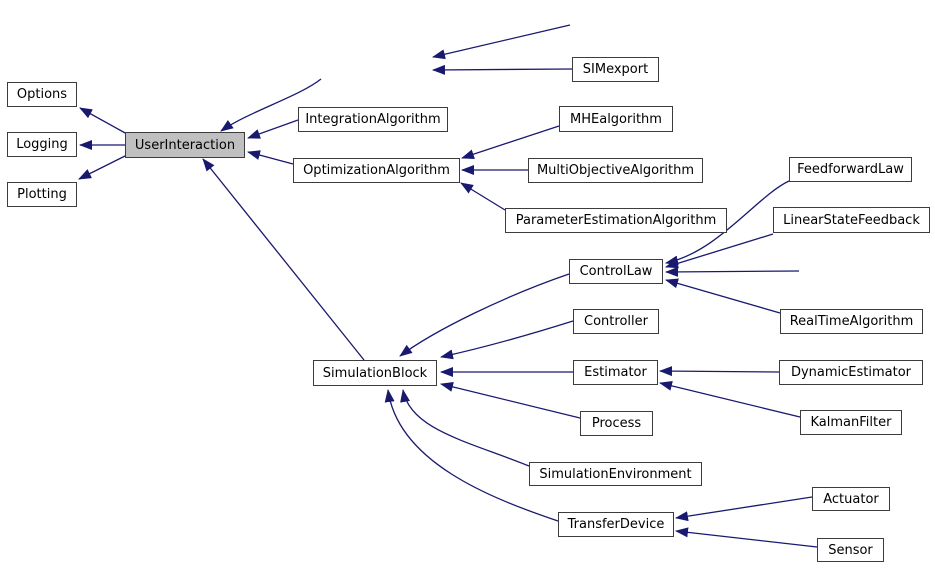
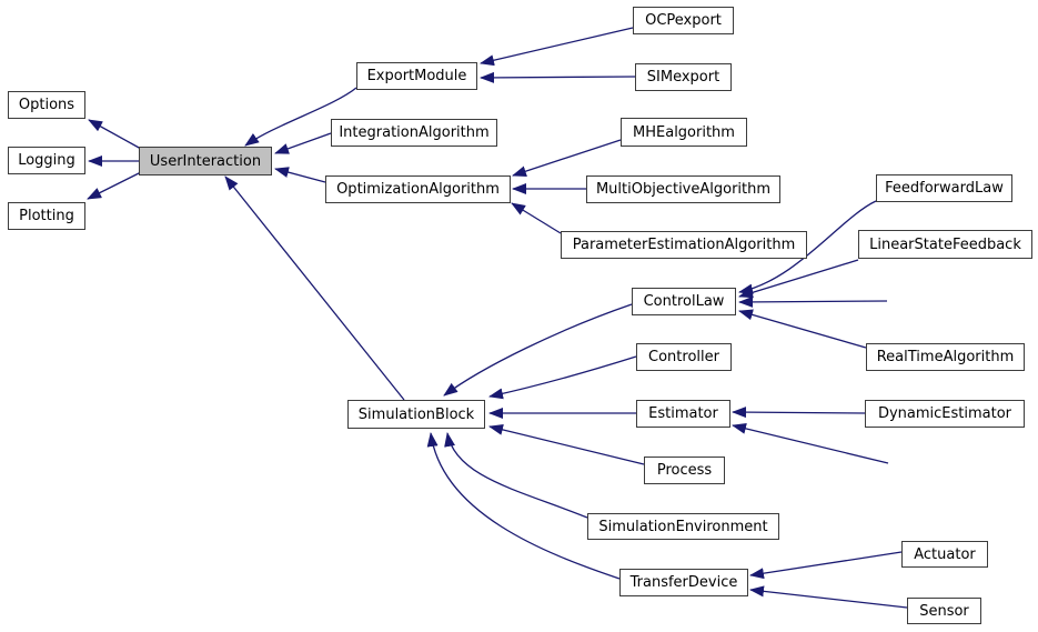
  Options
  Logging
  Plotting
  UserInteraction
+ ExportModule
  IntegrationAlgorithm
  OptimizationAlgorithm
+ OCPexport
  SIMexport
  MHEalgorithm
  MultiObjectiveAlgorithm
  ParameterEstimationAlgorithm
  FeedforwardLaw
  LinearStateFeedback
  ControlLaw
  RealTimeAlgorithm
  Controller
  SimulationBlock
  Estimator
  DynamicEstimator
  Process
- KalmanFilter
  SimulationEnvironment
  TransferDevice
  Actuator
  Sensor
